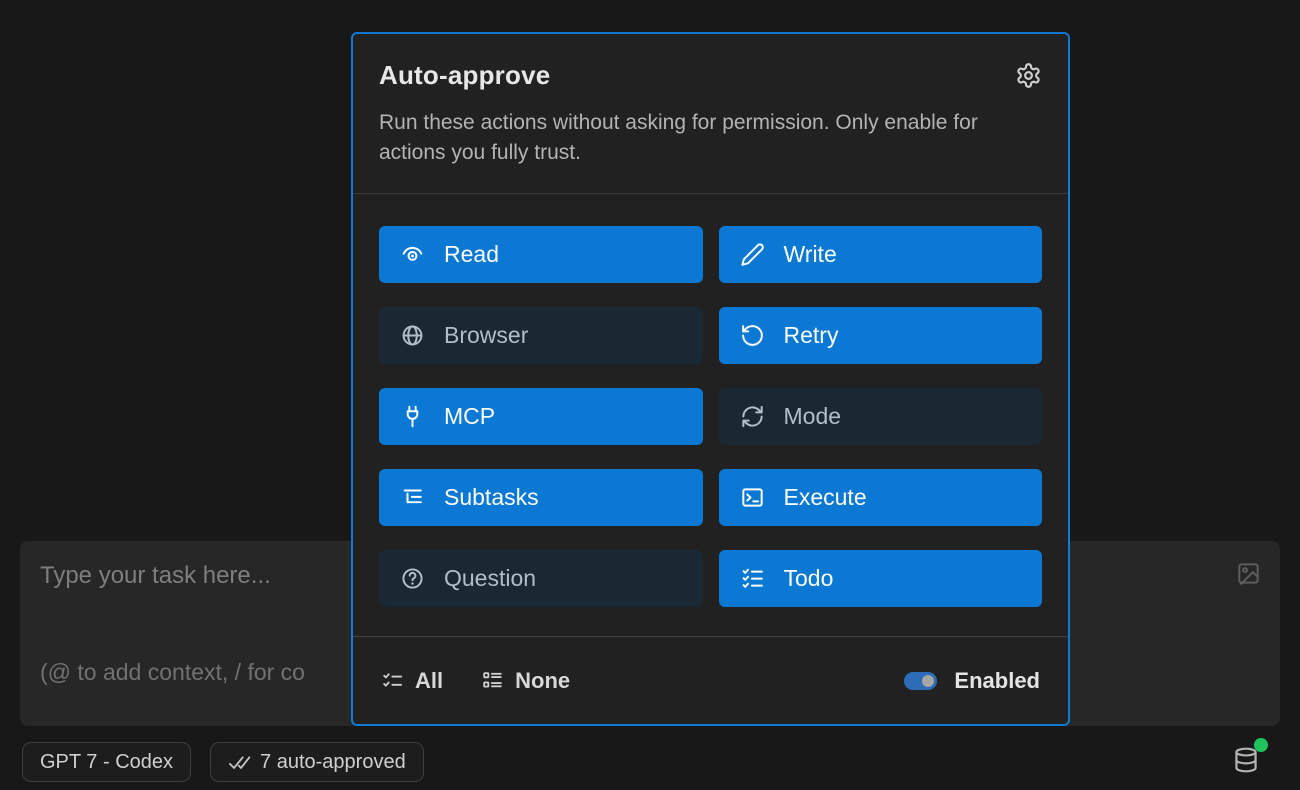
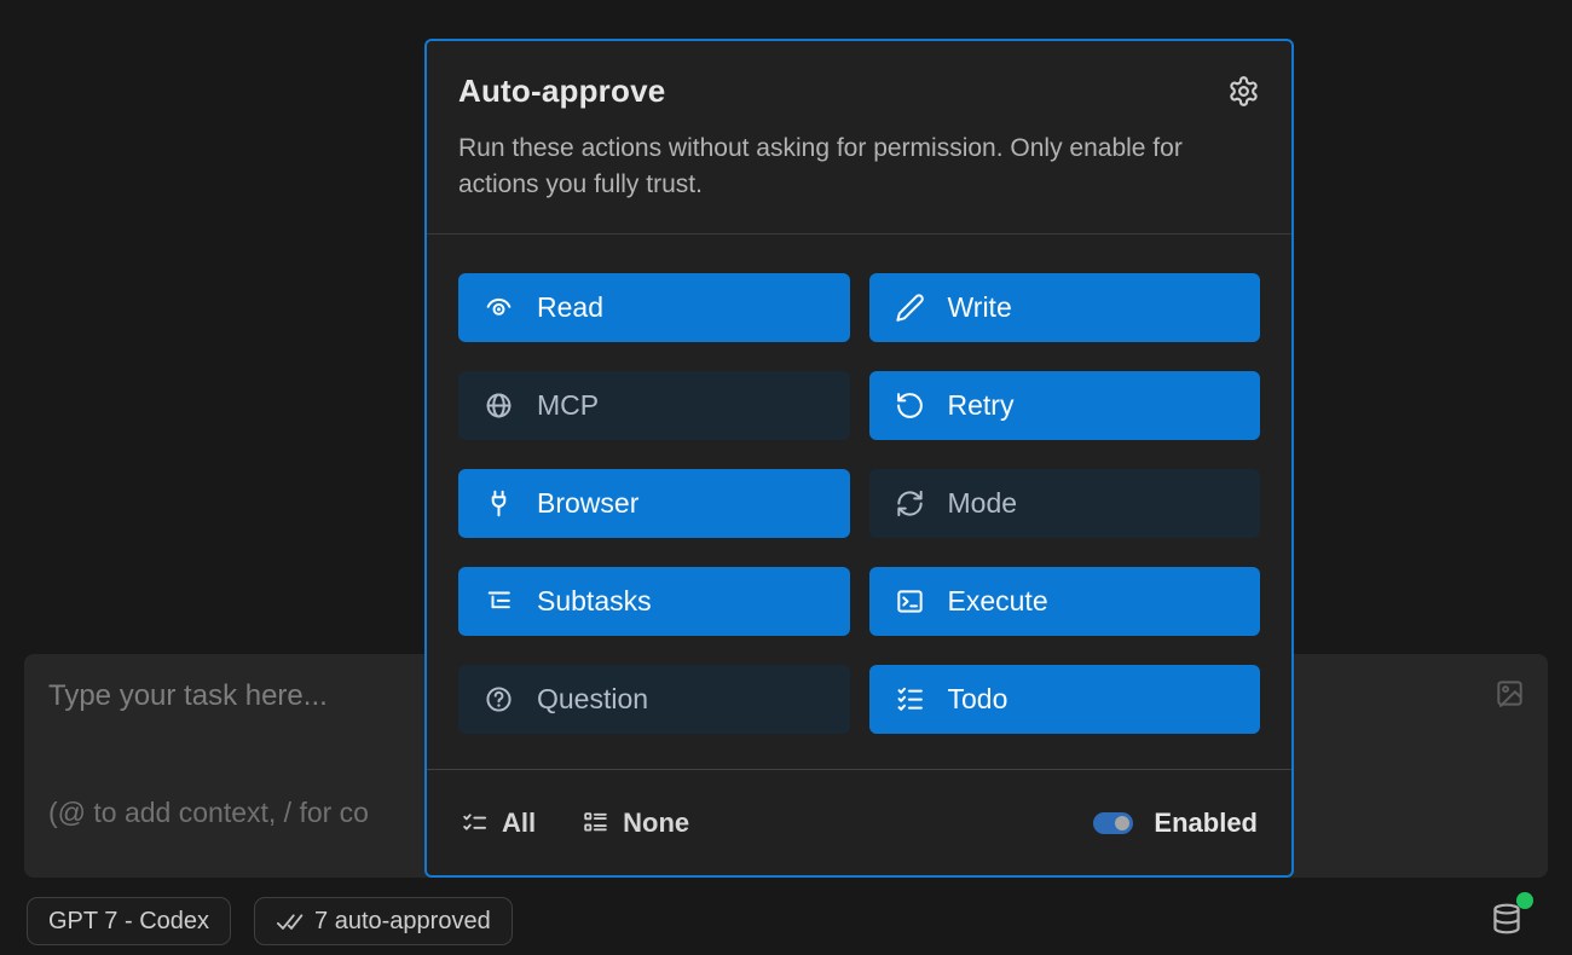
  Type your task here...
  (@ to add context, / for co
  Auto-approve
  Run these actions without asking for permission. Only enable for actions you fully trust.
  Read
  Write
- Browser
+ MCP
  Retry
- MCP
+ Browser
  Mode
  Subtasks
  Execute
  Question
  Todo
  All
  None
  Enabled
  GPT 7 - Codex
  7 auto-approved
